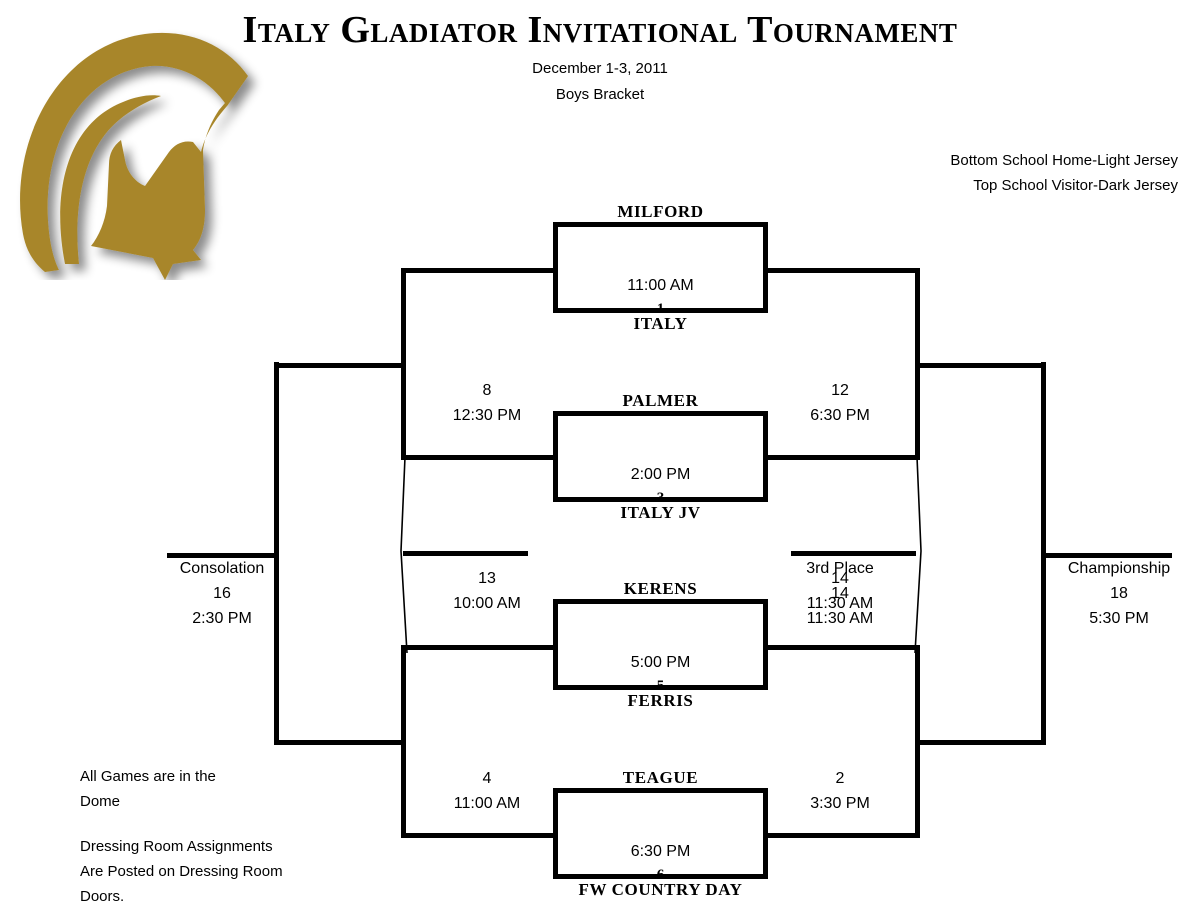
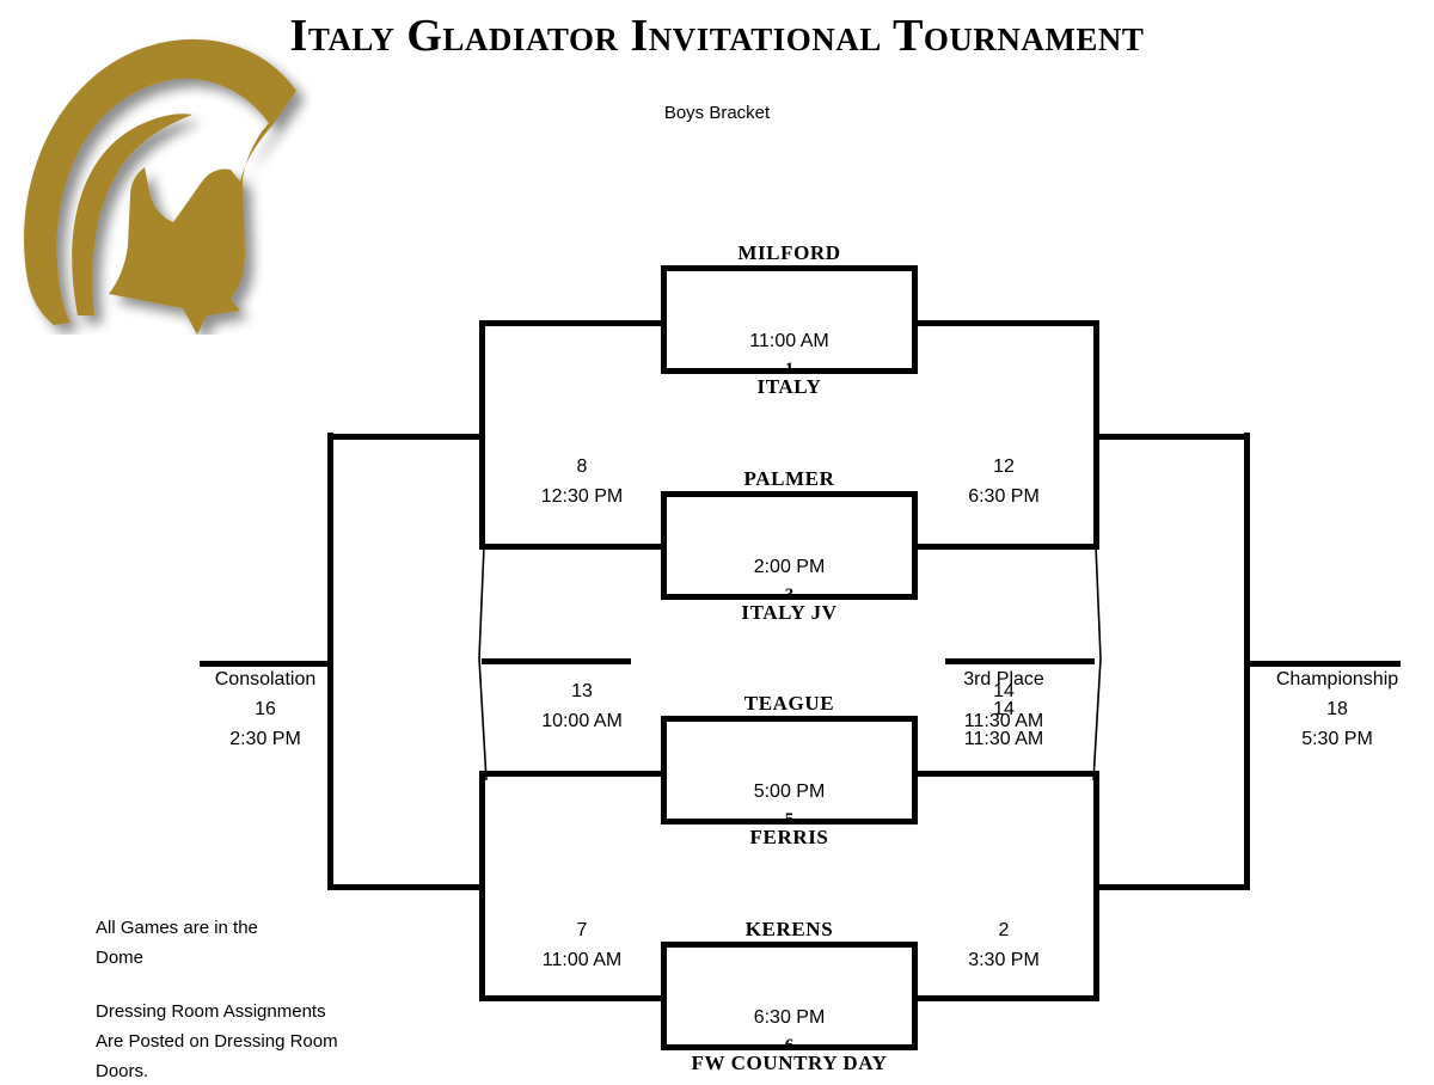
  Italy Gladiator Invitational Tournament
- December 1-3, 2011
  Boys Bracket
- Bottom School Home-Light Jersey
- Top School Visitor-Dark Jersey
  MILFORD
  11:00 AM
  1
  ITALY
  PALMER
  2:00 PM
  3
  ITALY JV
- KERENS
+ TEAGUE
  5:00 PM
  5
  FERRIS
- TEAGUE
+ KERENS
  6:30 PM
  6
  FW COUNTRY DAY
  8
  12:30 PM
  12
  6:30 PM
  13
  10:00 AM
  14
  11:30 AM
- 4
+ 7
  11:00 AM
  2
  3:30 PM
  Consolation
  16
  2:30 PM
  3rd Place
  14
  11:30 AM
  Championship
  18
  5:30 PM
  All Games are in the
  Dome
  Dressing Room Assignments
  Are Posted on Dressing Room
  Doors.
